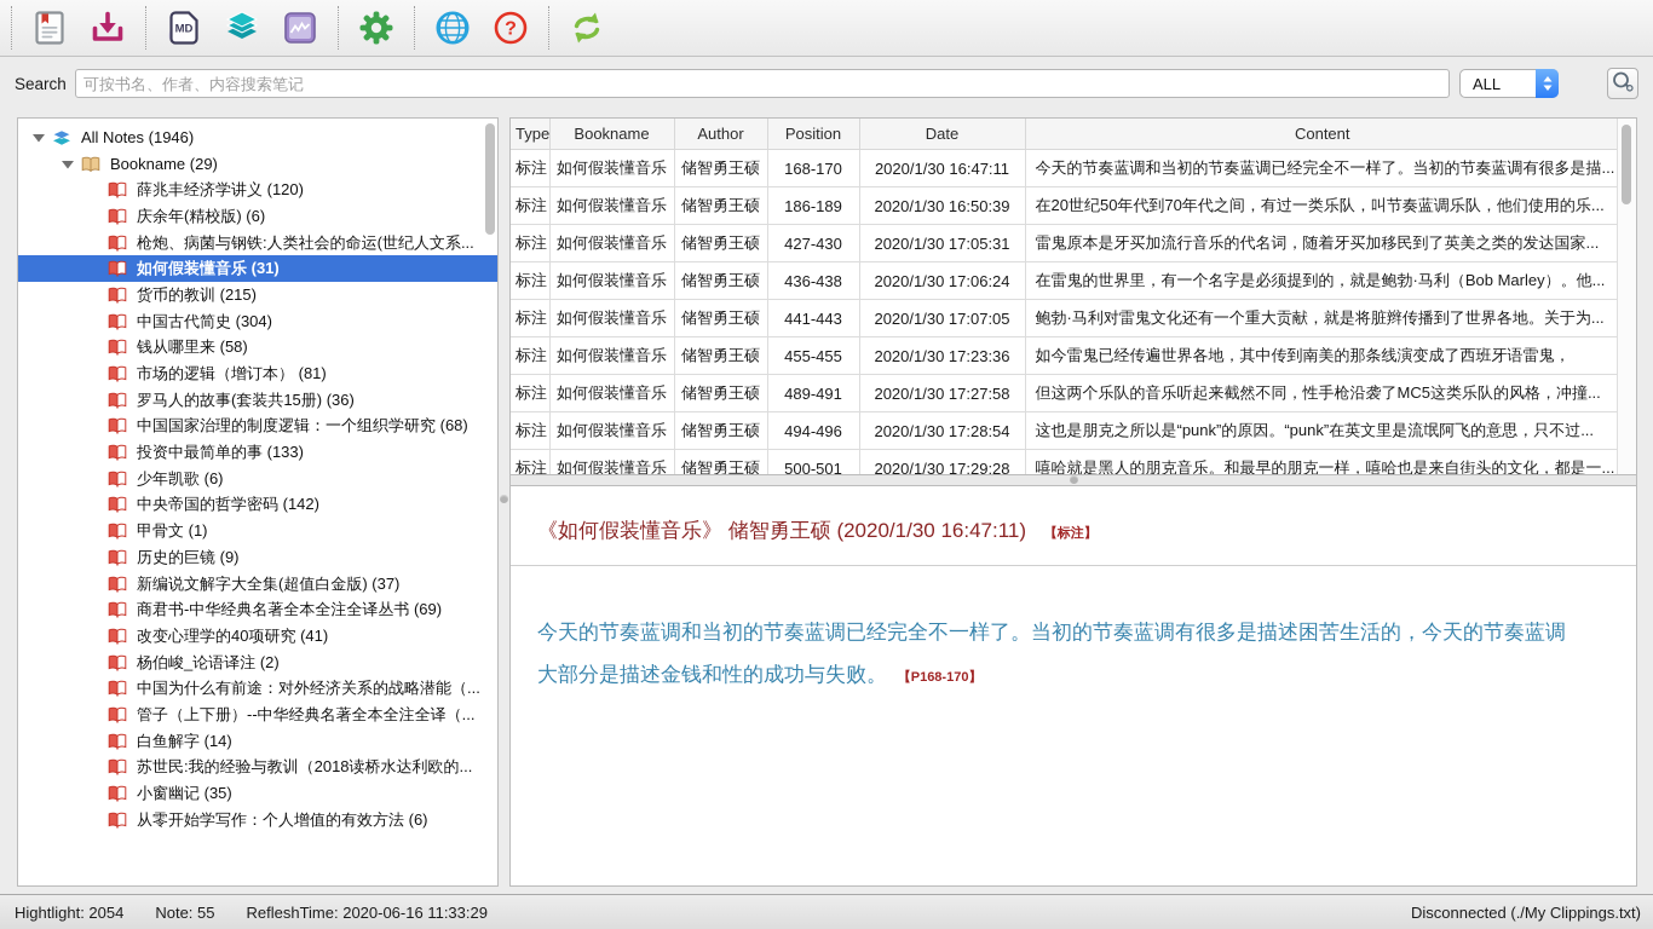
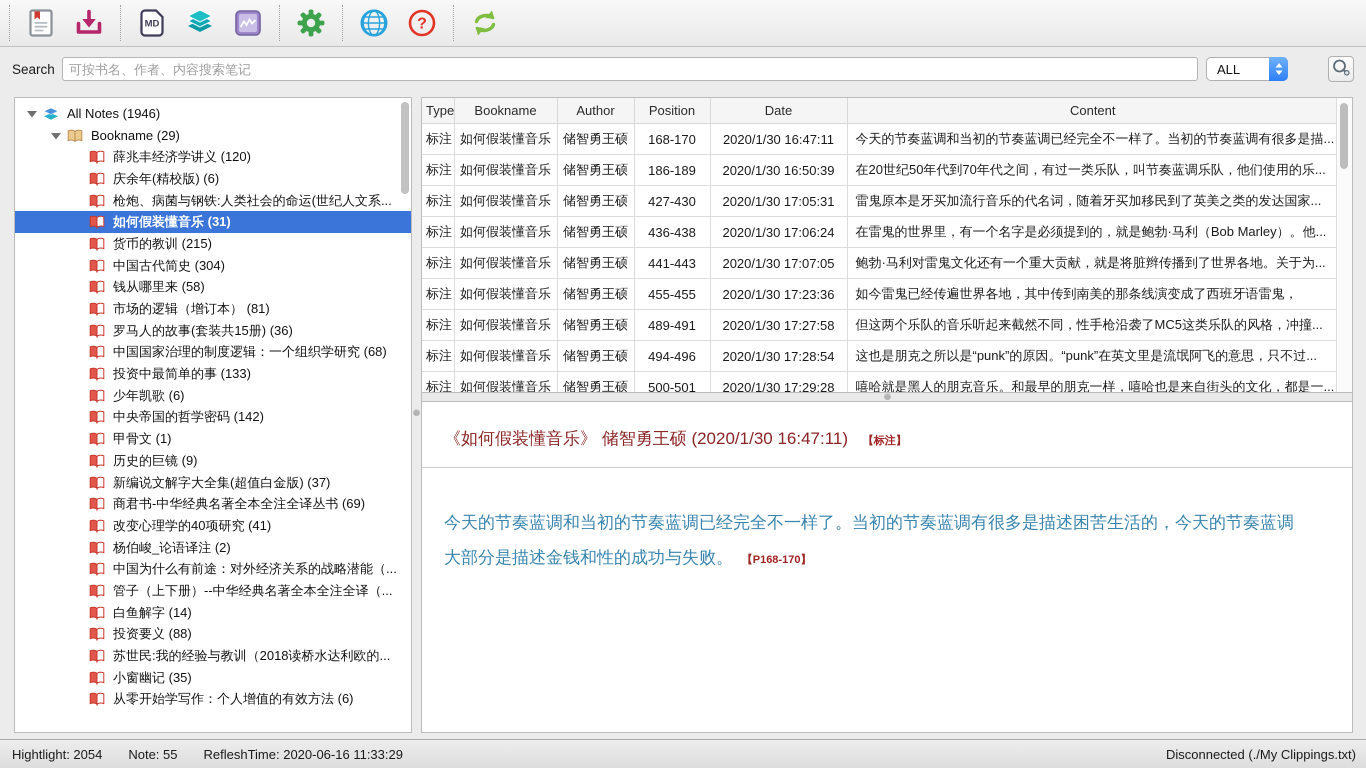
  MD
  ?
  Search
  可按书名、作者、内容搜索笔记
  ALL
  All Notes (1946)
  Bookname (29)
  薛兆丰经济学讲义 (120)
  庆余年(精校版) (6)
  枪炮、病菌与钢铁:人类社会的命运(世纪人文系...
  如何假装懂音乐 (31)
  货币的教训 (215)
  中国古代简史 (304)
  钱从哪里来 (58)
  市场的逻辑（增订本） (81)
  罗马人的故事(套装共15册) (36)
  中国国家治理的制度逻辑：一个组织学研究 (68)
  投资中最简单的事 (133)
  少年凯歌 (6)
  中央帝国的哲学密码 (142)
  甲骨文 (1)
  历史的巨镜 (9)
  新编说文解字大全集(超值白金版) (37)
  商君书-中华经典名著全本全注全译丛书 (69)
  改变心理学的40项研究 (41)
  杨伯峻_论语译注 (2)
  中国为什么有前途：对外经济关系的战略潜能（...
  管子（上下册）--中华经典名著全本全注全译（...
  白鱼解字 (14)
+ 投资要义 (88)
  苏世民:我的经验与教训（2018读桥水达利欧的...
  小窗幽记 (35)
  从零开始学写作：个人增值的有效方法 (6)
  Type	Bookname	Author	Position	Date	Content
  标注	如何假装懂音乐	储智勇王硕	168-170	2020/1/30 16:47:11	今天的节奏蓝调和当初的节奏蓝调已经完全不一样了。当初的节奏蓝调有很多是描...
  标注	如何假装懂音乐	储智勇王硕	186-189	2020/1/30 16:50:39	在20世纪50年代到70年代之间，有过一类乐队，叫节奏蓝调乐队，他们使用的乐...
  标注	如何假装懂音乐	储智勇王硕	427-430	2020/1/30 17:05:31	雷鬼原本是牙买加流行音乐的代名词，随着牙买加移民到了英美之类的发达国家...
  标注	如何假装懂音乐	储智勇王硕	436-438	2020/1/30 17:06:24	在雷鬼的世界里，有一个名字是必须提到的，就是鲍勃·马利（Bob Marley）。他...
  标注	如何假装懂音乐	储智勇王硕	441-443	2020/1/30 17:07:05	鲍勃·马利对雷鬼文化还有一个重大贡献，就是将脏辫传播到了世界各地。关于为...
  标注	如何假装懂音乐	储智勇王硕	455-455	2020/1/30 17:23:36	如今雷鬼已经传遍世界各地，其中传到南美的那条线演变成了西班牙语雷鬼，
  标注	如何假装懂音乐	储智勇王硕	489-491	2020/1/30 17:27:58	但这两个乐队的音乐听起来截然不同，性手枪沿袭了MC5这类乐队的风格，冲撞...
  标注	如何假装懂音乐	储智勇王硕	494-496	2020/1/30 17:28:54	这也是朋克之所以是“punk”的原因。“punk”在英文里是流氓阿飞的意思，只不过...
  标注	如何假装懂音乐	储智勇王硕	500-501	2020/1/30 17:29:28	嘻哈就是黑人的朋克音乐。和最早的朋克一样，嘻哈也是来自街头的文化，都是一...
  《如何假装懂音乐》 储智勇王硕 (2020/1/30 16:47:11) 【标注】
  今天的节奏蓝调和当初的节奏蓝调已经完全不一样了。当初的节奏蓝调有很多是描述困苦生活的，今天的节奏蓝调大部分是描述金钱和性的成功与失败。 【P168-170】
  Hightlight: 2054
  Note: 55
  RefleshTime: 2020-06-16 11:33:29
  Disconnected (./My Clippings.txt)
